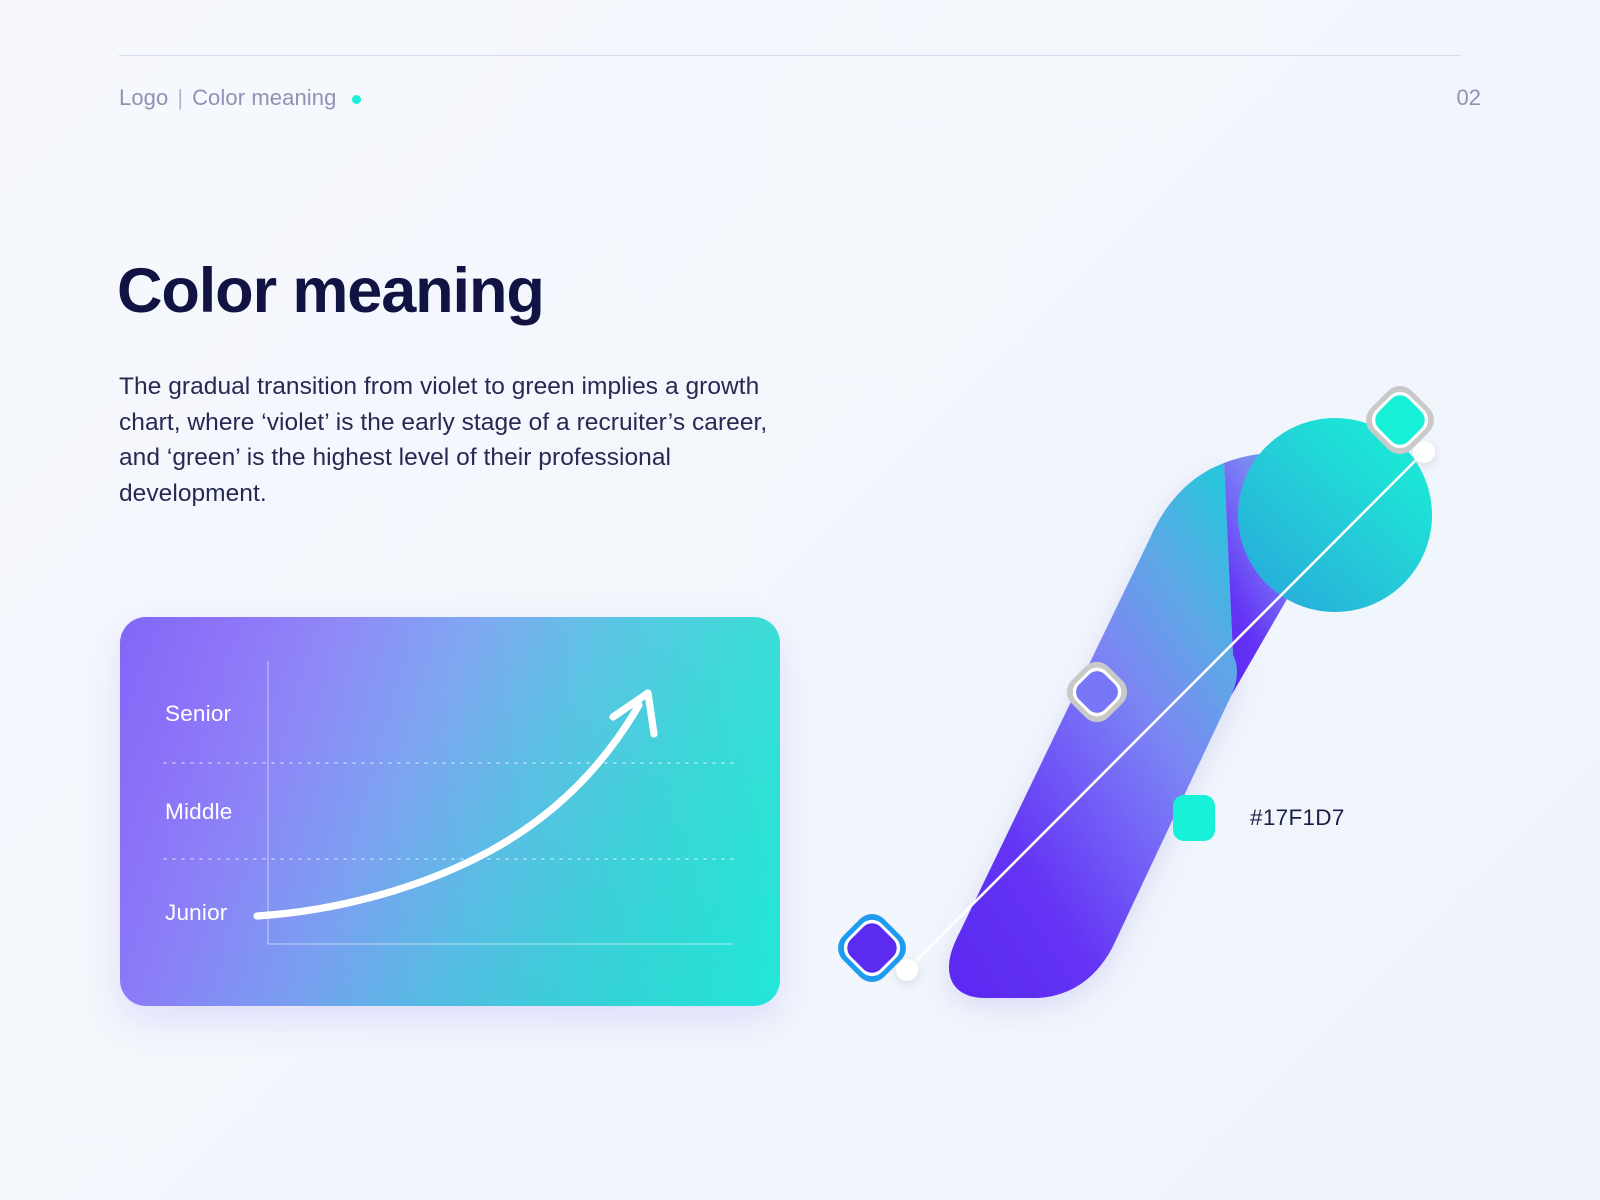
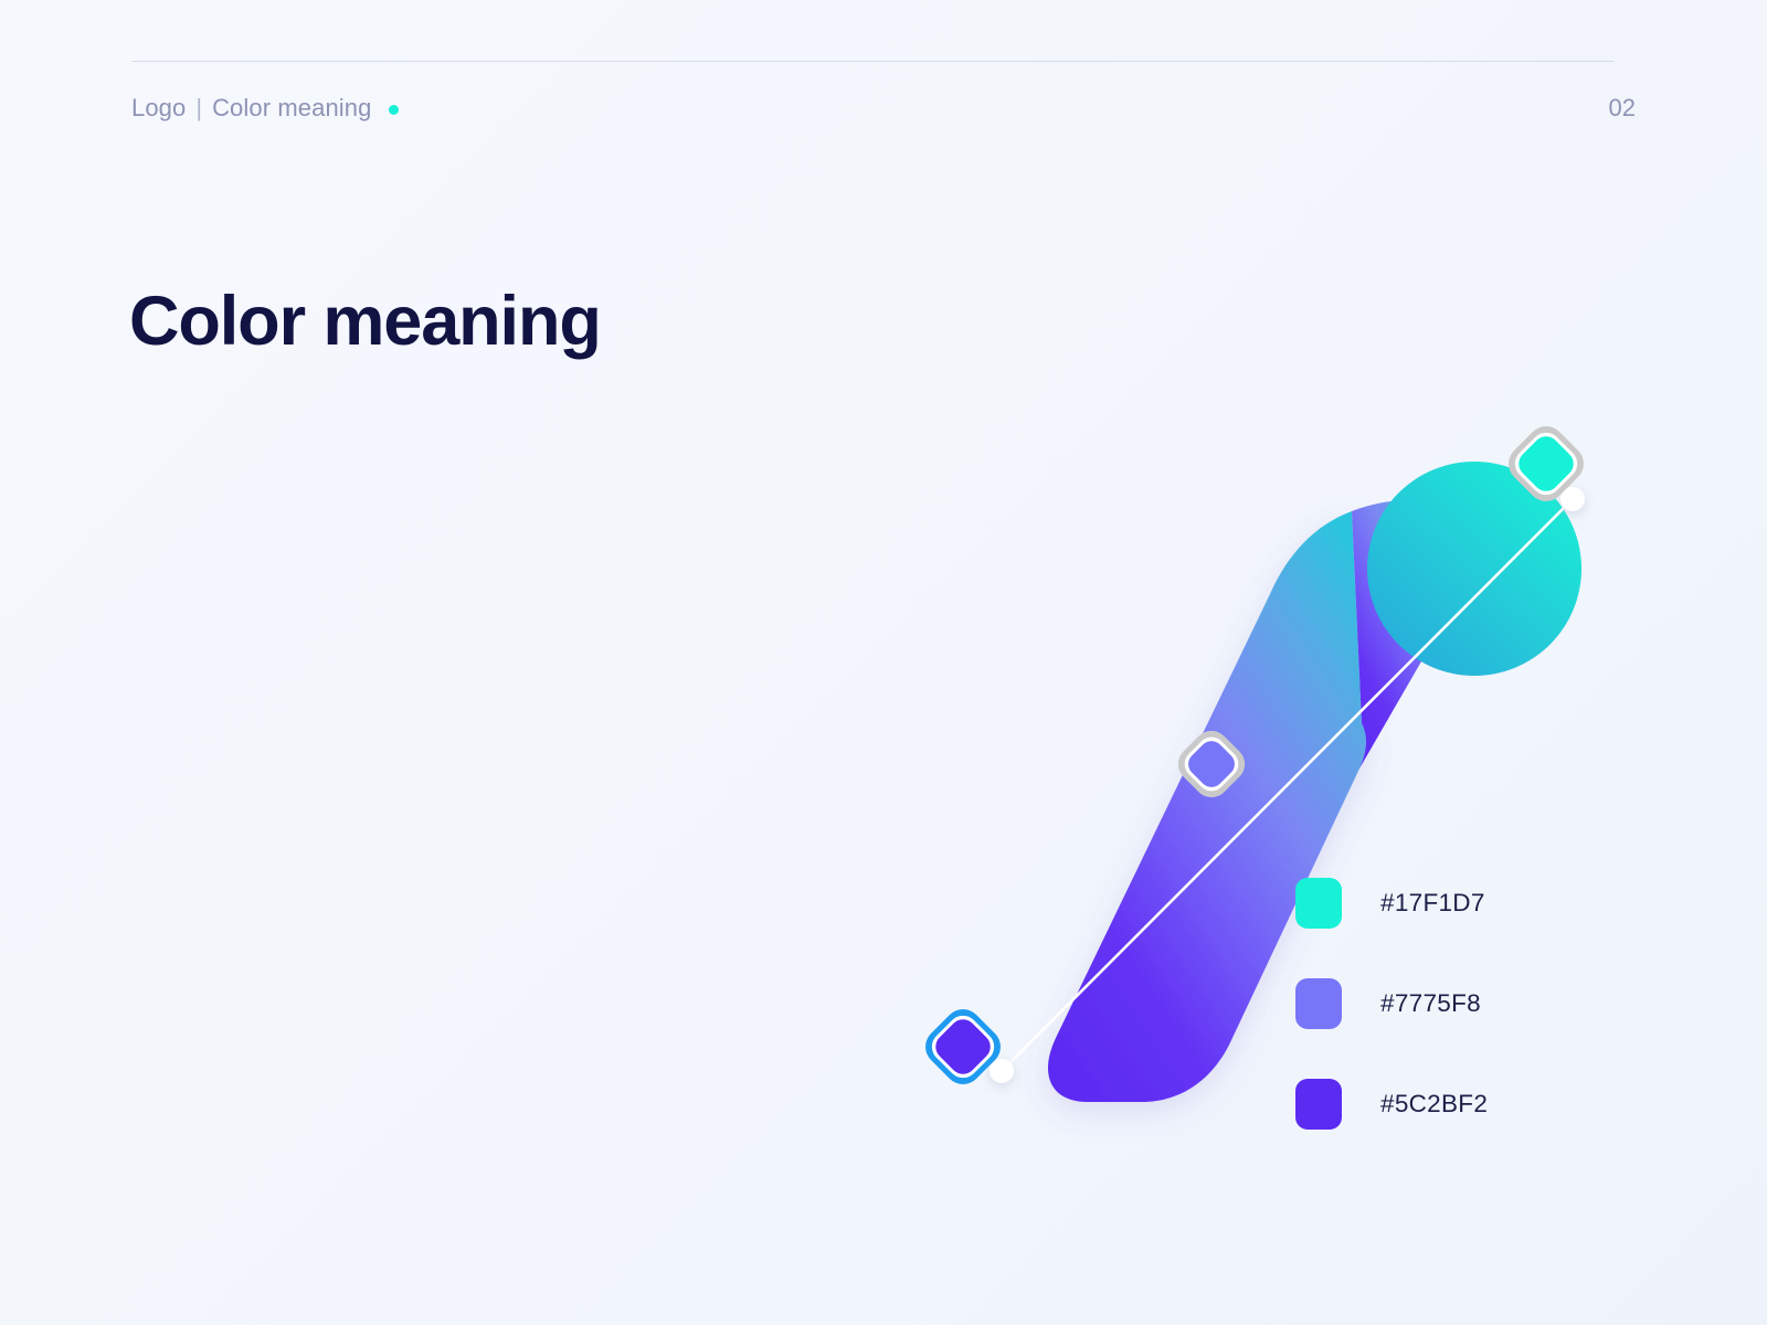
  Logo
  |
  Color meaning
  02
  Color meaning
- The gradual transition from violet to green implies a growth chart, where ‘violet’ is the early stage of a recruiter’s career, and ‘green’ is the highest level of their professional development.
- Senior
- Middle
- Junior
  #17F1D7
+ #7775F8
+ #5C2BF2
